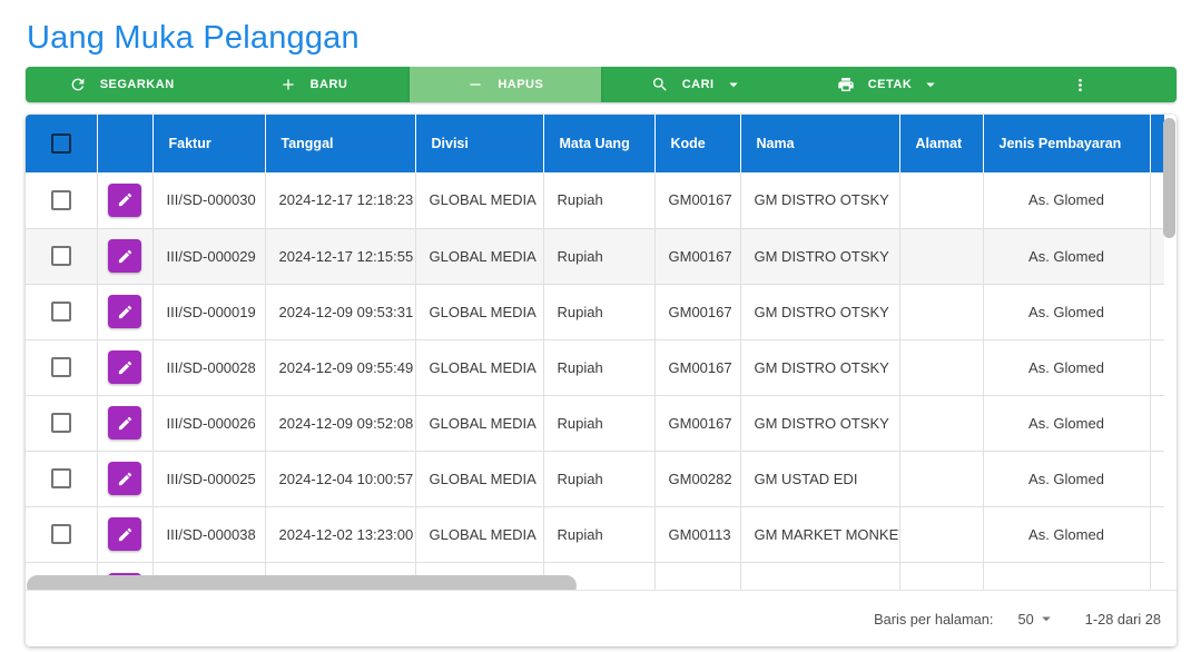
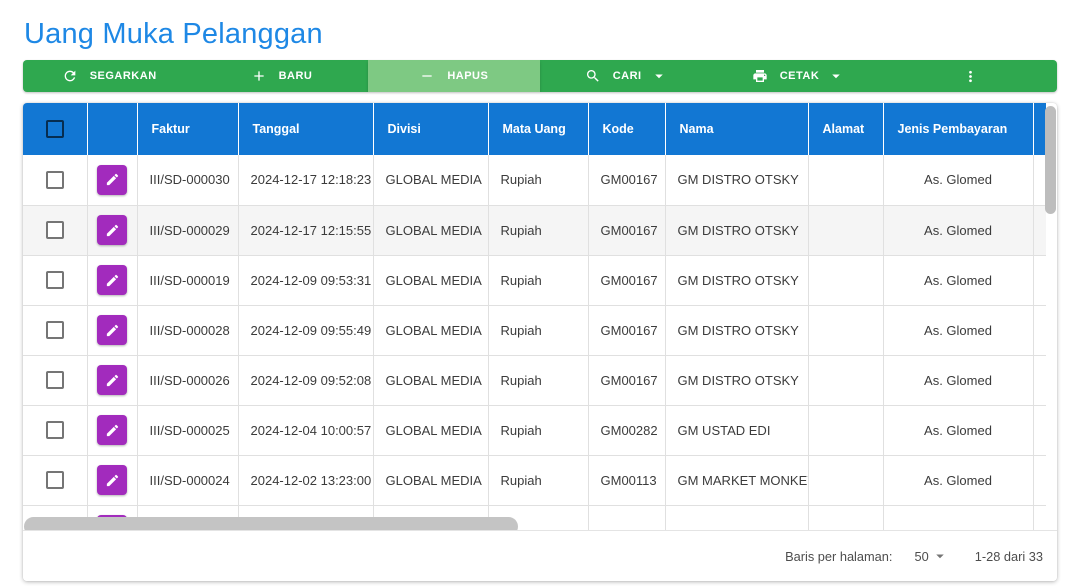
  Uang Muka Pelanggan
  SEGARKAN
  BARU
  HAPUS
  CARI
  CETAK
  		Faktur	Tanggal	Divisi	Mata Uang	Kode	Nama	Alamat	Jenis Pembayaran
  		III/SD-000030	2024-12-17 12:18:23	GLOBAL MEDIA	Rupiah	GM00167	GM DISTRO OTSKY		As. Glomed
  		III/SD-000029	2024-12-17 12:15:55	GLOBAL MEDIA	Rupiah	GM00167	GM DISTRO OTSKY		As. Glomed
  		III/SD-000019	2024-12-09 09:53:31	GLOBAL MEDIA	Rupiah	GM00167	GM DISTRO OTSKY		As. Glomed
  		III/SD-000028	2024-12-09 09:55:49	GLOBAL MEDIA	Rupiah	GM00167	GM DISTRO OTSKY		As. Glomed
  		III/SD-000026	2024-12-09 09:52:08	GLOBAL MEDIA	Rupiah	GM00167	GM DISTRO OTSKY		As. Glomed
  		III/SD-000025	2024-12-04 10:00:57	GLOBAL MEDIA	Rupiah	GM00282	GM USTAD EDI		As. Glomed
- 		III/SD-000038	2024-12-02 13:23:00	GLOBAL MEDIA	Rupiah	GM00113	GM MARKET MONKE		As. Glomed
+ 		III/SD-000024	2024-12-02 13:23:00	GLOBAL MEDIA	Rupiah	GM00113	GM MARKET MONKE		As. Glomed
  Baris per halaman:
  50
- 1-28 dari 28
+ 1-28 dari 33
